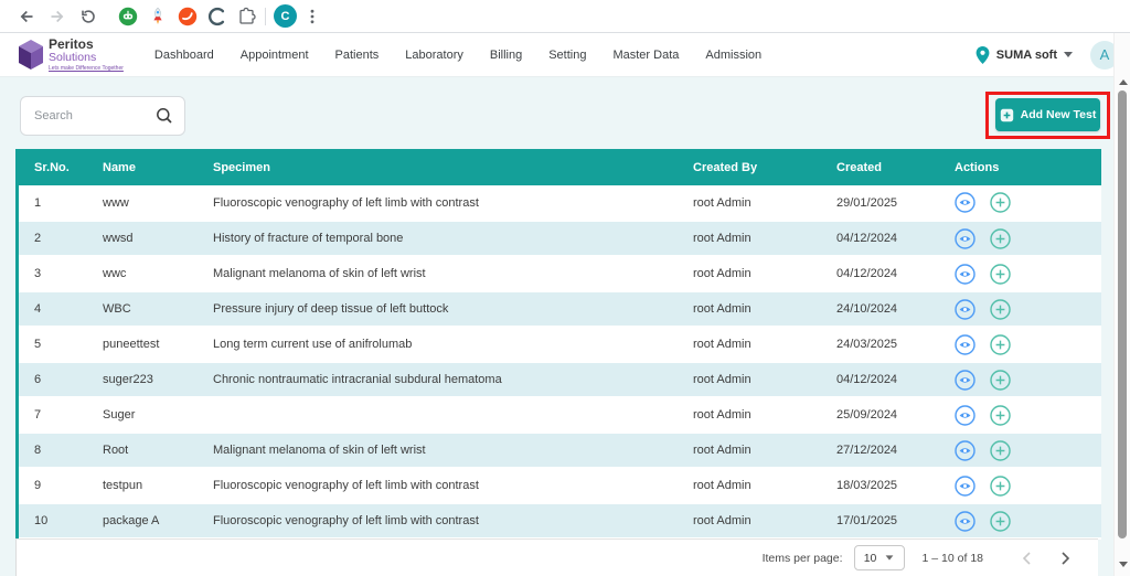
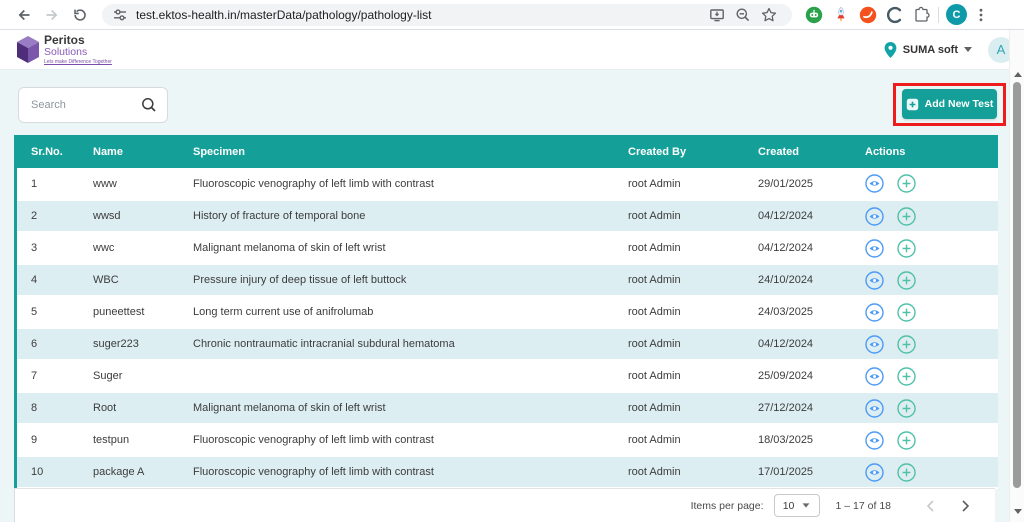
+ test.ektos-health.in/masterData/pathology/pathology-list
  C
  Peritos
  Solutions
- Dashboard
- Appointment
- Patients
- Laboratory
- Billing
- Setting
- Master Data
- Admission
  SUMA soft
  A
  Search
  Add New Test
  	Sr.No.	Name	Specimen	Created By	Created	Actions
  1	www	Fluoroscopic venography of left limb with contrast	root Admin	29/01/2025
  2	wwsd	History of fracture of temporal bone	root Admin	04/12/2024
  3	wwc	Malignant melanoma of skin of left wrist	root Admin	04/12/2024
  4	WBC	Pressure injury of deep tissue of left buttock	root Admin	24/10/2024
  5	puneettest	Long term current use of anifrolumab	root Admin	24/03/2025
  6	suger223	Chronic nontraumatic intracranial subdural hematoma	root Admin	04/12/2024
  7	Suger		root Admin	25/09/2024
  8	Root	Malignant melanoma of skin of left wrist	root Admin	27/12/2024
  9	testpun	Fluoroscopic venography of left limb with contrast	root Admin	18/03/2025
  10	package A	Fluoroscopic venography of left limb with contrast	root Admin	17/01/2025
  Items per page:
  10
- 1 – 10 of 18
+ 1 – 17 of 18
